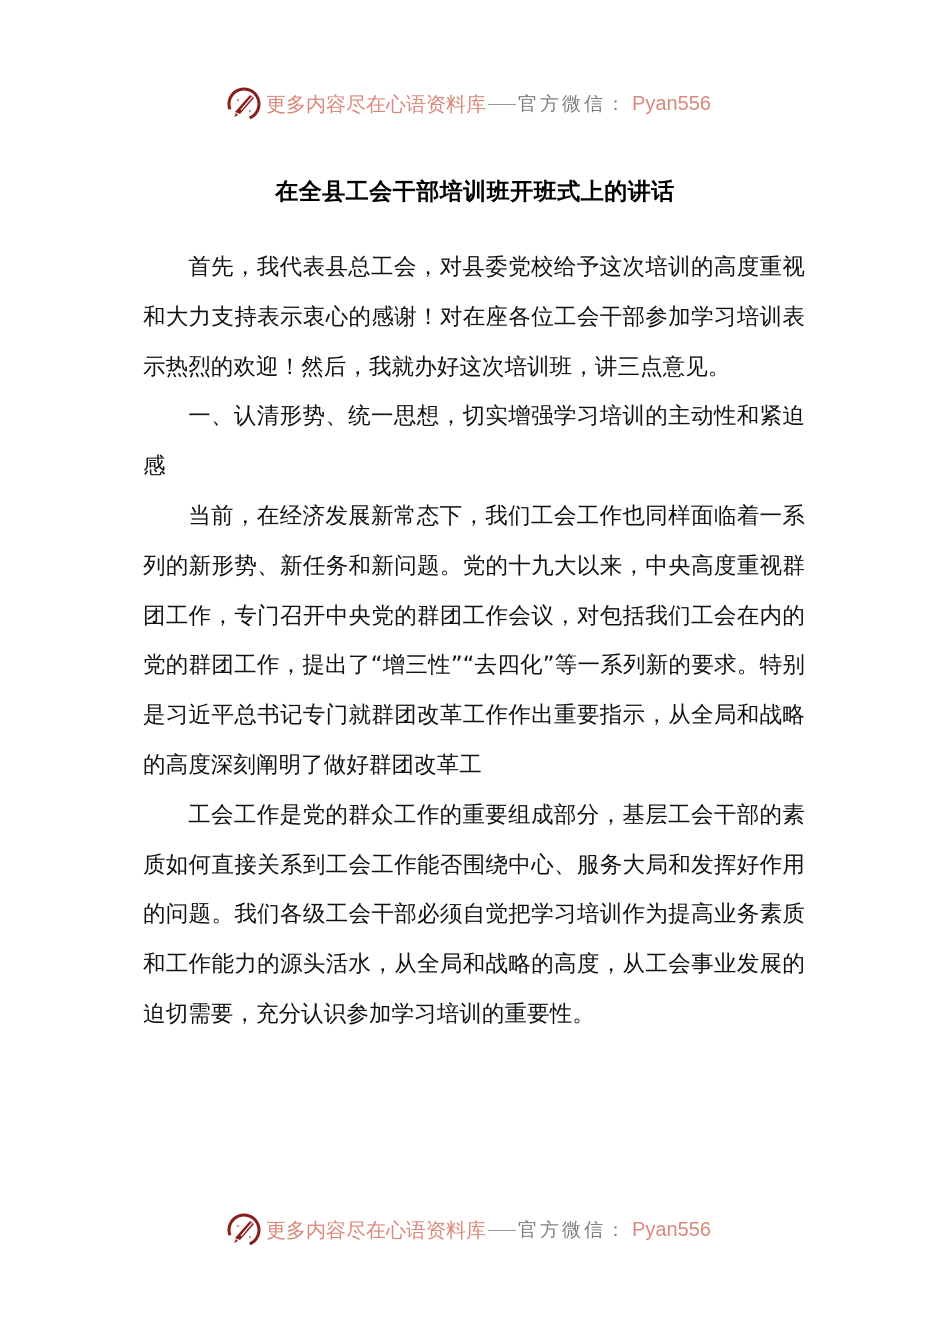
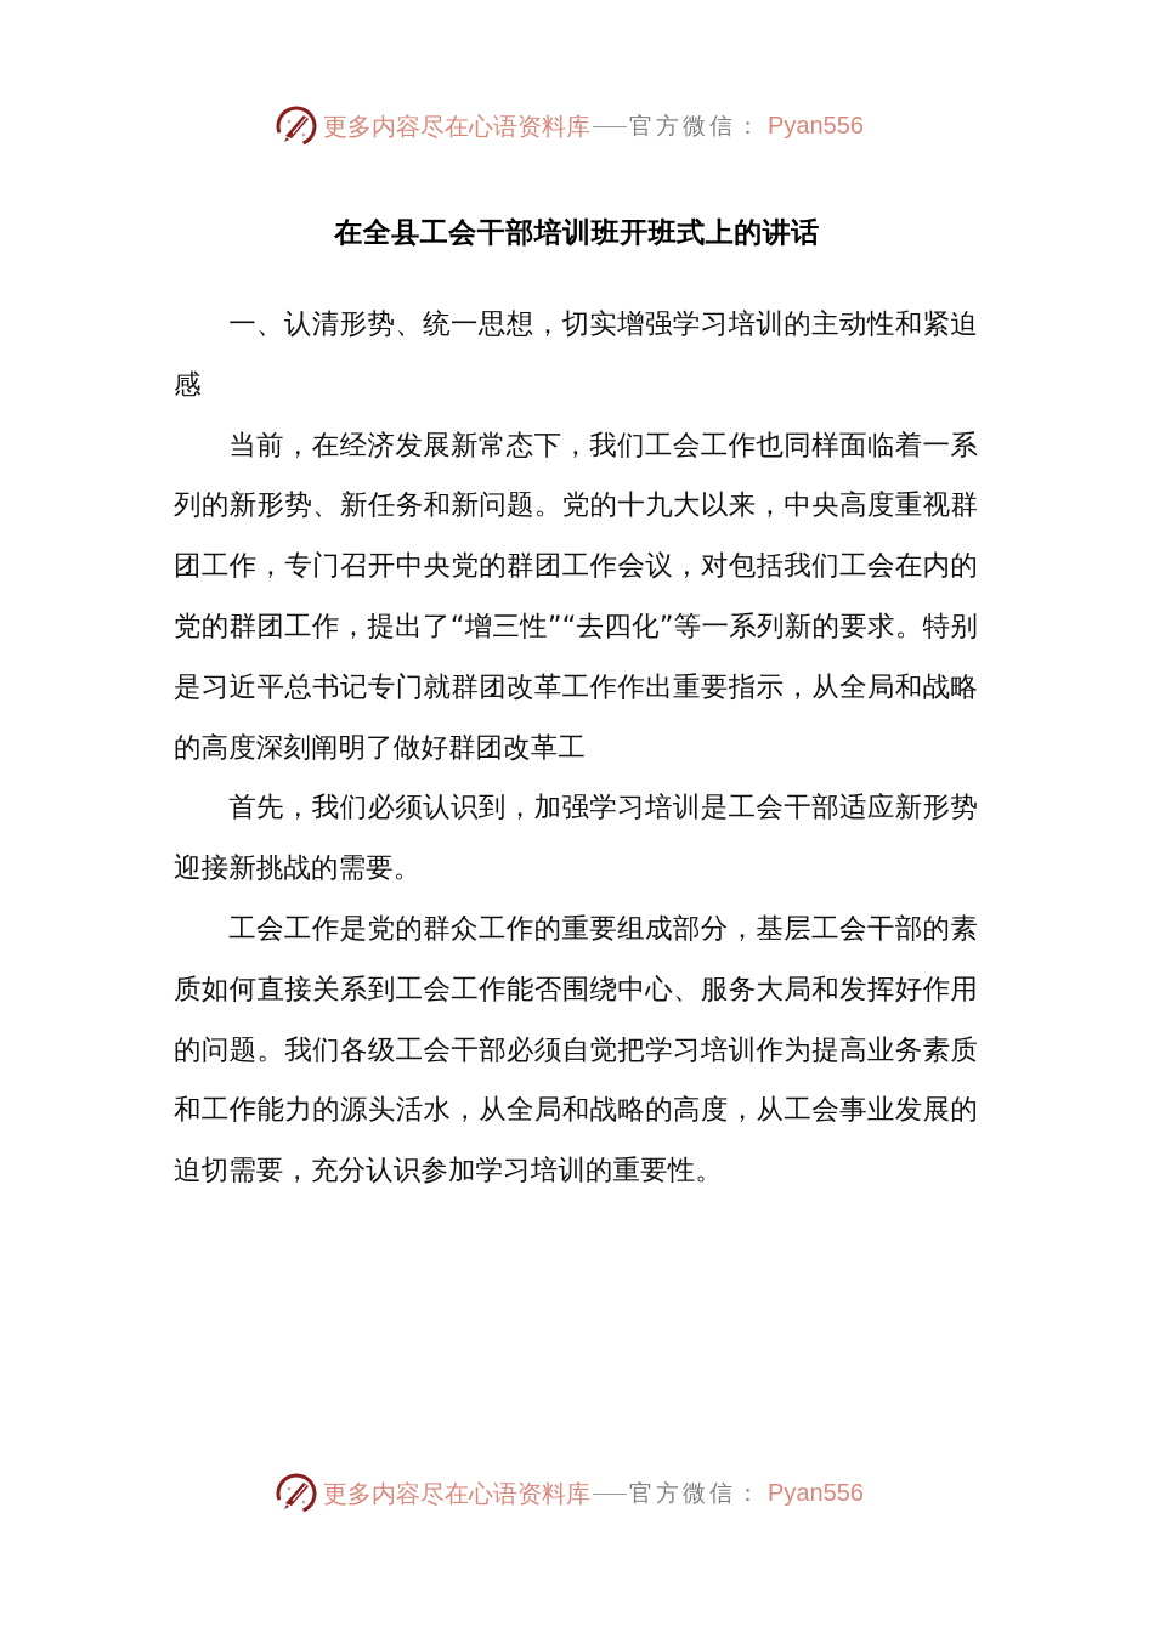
  更多内容尽在心语资料库
  官方微信：
  Pyan556
  在全县工会干部培训班开班式上的讲话
- 首先，我代表县总工会，对县委党校给予这次培训的高度重视和大力支持表示衷心的感谢！对在座各位工会干部参加学习培训表示热烈的欢迎！然后，我就办好这次培训班，讲三点意见。
  一、认清形势、统一思想，切实增强学习培训的主动性和紧迫感
  当前，在经济发展新常态下，我们工会工作也同样面临着一系列的新形势、新任务和新问题。党的十九大以来，中央高度重视群团工作，专门召开中央党的群团工作会议，对包括我们工会在内的党的群团工作，提出了“增三性”“去四化”等一系列新的要求。特别是习近平总书记专门就群团改革工作作出重要指示，从全局和战略的高度深刻阐明了做好群团改革工
+ 首先，我们必须认识到，加强学习培训是工会干部适应新形势迎接新挑战的需要。
  工会工作是党的群众工作的重要组成部分，基层工会干部的素质如何直接关系到工会工作能否围绕中心、服务大局和发挥好作用的问题。我们各级工会干部必须自觉把学习培训作为提高业务素质和工作能力的源头活水，从全局和战略的高度，从工会事业发展的迫切需要，充分认识参加学习培训的重要性。
  更多内容尽在心语资料库
  官方微信：
  Pyan556
